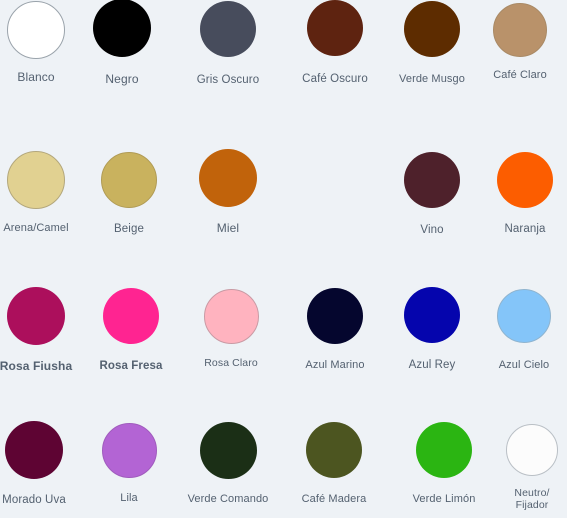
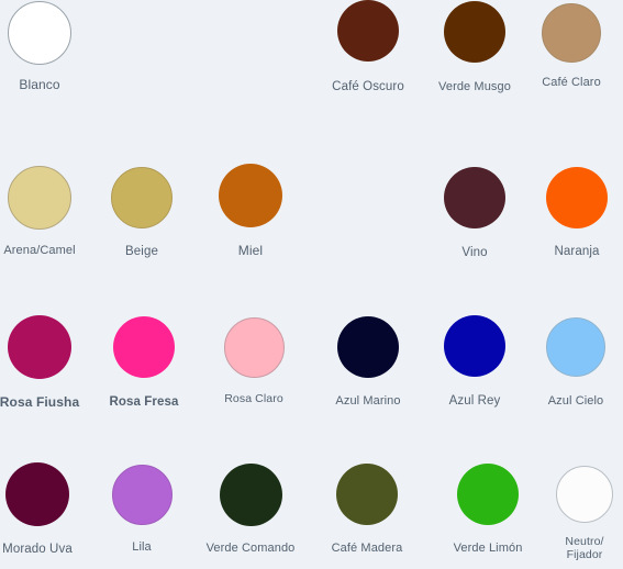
  Blanco
- Negro
- Gris Oscuro
  Café Oscuro
  Verde Musgo
  Café Claro
  Arena/Camel
  Beige
  Miel
  Vino
  Naranja
  Rosa Fiusha
  Rosa Fresa
  Rosa Claro
  Azul Marino
  Azul Rey
  Azul Cielo
  Morado Uva
  Lila
  Verde Comando
  Café Madera
  Verde Limón
  Neutro/
  Fijador
